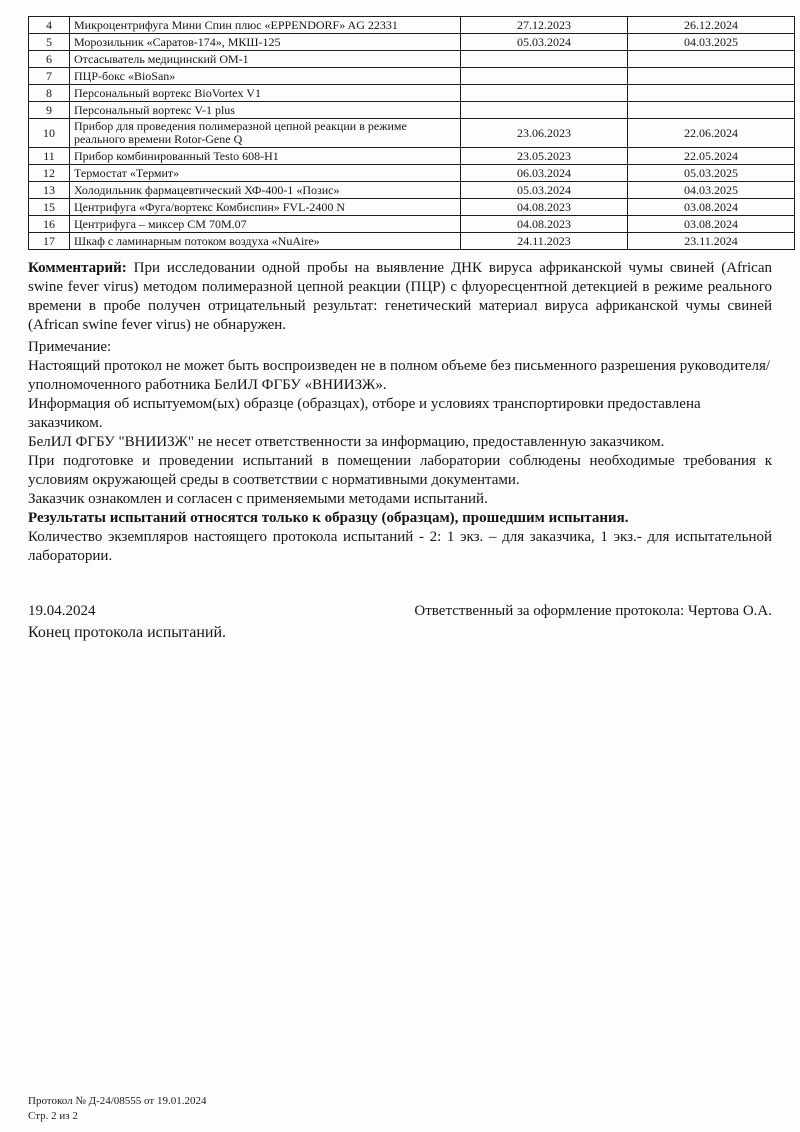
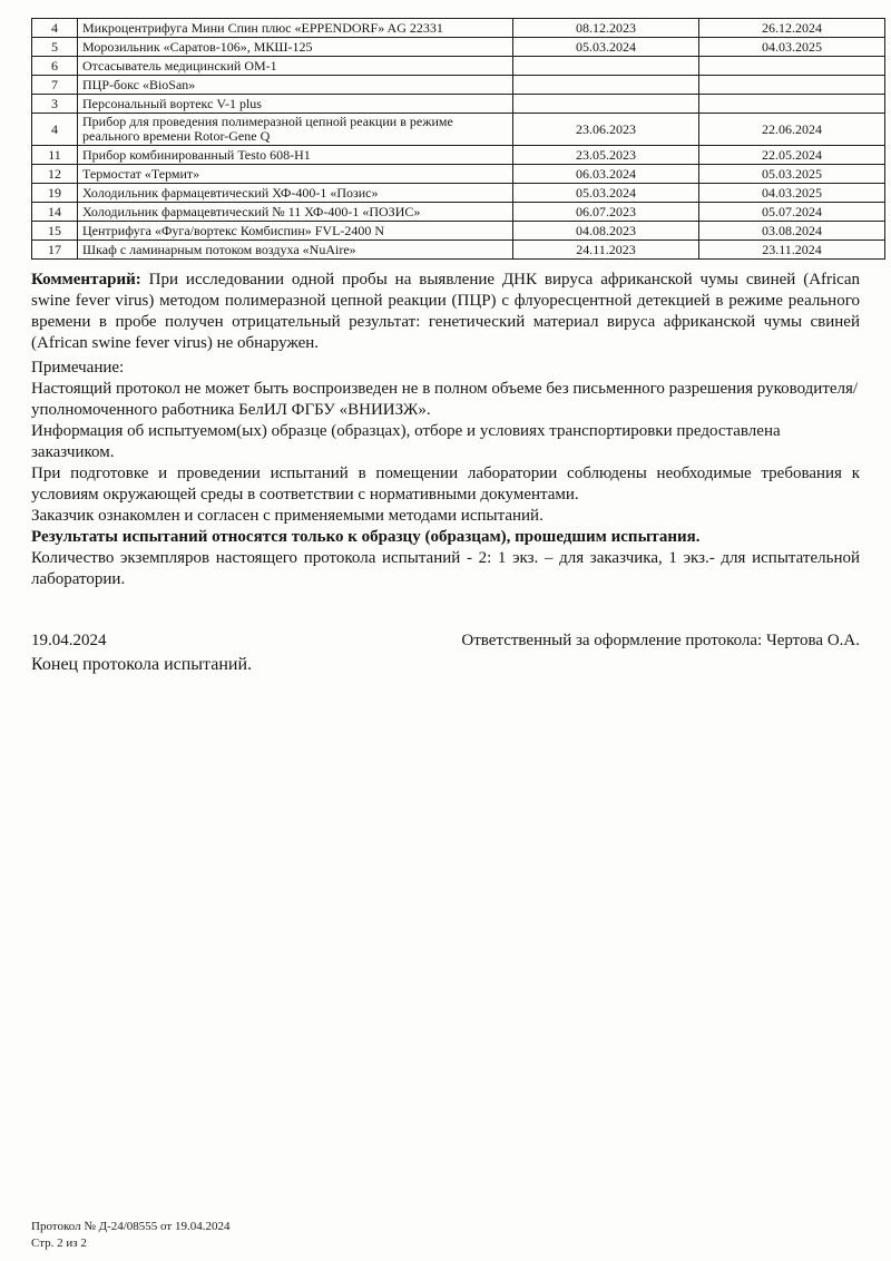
- 4	Микроцентрифуга Мини Спин плюс «EPPENDORF» AG 22331	27.12.2023	26.12.2024
+ 4	Микроцентрифуга Мини Спин плюс «EPPENDORF» AG 22331	08.12.2023	26.12.2024
- 5	Морозильник «Саратов-174», МКШ-125	05.03.2024	04.03.2025
+ 5	Морозильник «Саратов-106», МКШ-125	05.03.2024	04.03.2025
  6	Отсасыватель медицинский ОМ-1
  7	ПЦР-бокс «BioSan»
- 8	Персональный вортекс BioVortex V1
- 9	Персональный вортекс V-1 plus
+ 3	Персональный вортекс V-1 plus
- 10	Прибор для проведения полимеразной цепной реакции в режиме реального времени Rotor-Gene Q	23.06.2023	22.06.2024
+ 4	Прибор для проведения полимеразной цепной реакции в режиме реального времени Rotor-Gene Q	23.06.2023	22.06.2024
  11	Прибор комбинированный Testo 608-H1	23.05.2023	22.05.2024
  12	Термостат «Термит»	06.03.2024	05.03.2025
- 13	Холодильник фармацевтический ХФ-400-1 «Позис»	05.03.2024	04.03.2025
+ 19	Холодильник фармацевтический ХФ-400-1 «Позис»	05.03.2024	04.03.2025
+ 14	Холодильник фармацевтический № 11 ХФ-400-1 «ПОЗИС»	06.07.2023	05.07.2024
  15	Центрифуга «Фуга/вортекс Комбиспин» FVL-2400 N	04.08.2023	03.08.2024
- 16	Центрифуга – миксер СМ 70М.07	04.08.2023	03.08.2024
  17	Шкаф с ламинарным потоком воздуха «NuAire»	24.11.2023	23.11.2024
  Комментарий: При исследовании одной пробы на выявление ДНК вируса африканской чумы свиней (African swine fever virus) методом полимеразной цепной реакции (ПЦР) с флуоресцентной детекцией в режиме реального времени в пробе получен отрицательный результат: генетический материал вируса африканской чумы свиней (African swine fever virus) не обнаружен.
  Примечание:
  Настоящий протокол не может быть воспроизведен не в полном объеме без письменного разрешения руководителя/уполномоченного работника БелИЛ ФГБУ «ВНИИЗЖ».
  Информация об испытуемом(ых) образце (образцах), отборе и условиях транспортировки предоставлена заказчиком.
- БелИЛ ФГБУ "ВНИИЗЖ" не несет ответственности за информацию, предоставленную заказчиком.
  При подготовке и проведении испытаний в помещении лаборатории соблюдены необходимые требования к условиям окружающей среды в соответствии с нормативными документами.
  Заказчик ознакомлен и согласен с применяемыми методами испытаний.
  Результаты испытаний относятся только к образцу (образцам), прошедшим испытания.
  Количество экземпляров настоящего протокола испытаний - 2: 1 экз. – для заказчика, 1 экз.- для испытательной лаборатории.
  19.04.2024
  Ответственный за оформление протокола: Чертова О.А.
  Конец протокола испытаний.
- Протокол № Д-24/08555 от 19.01.2024
+ Протокол № Д-24/08555 от 19.04.2024
  Стр. 2 из 2
